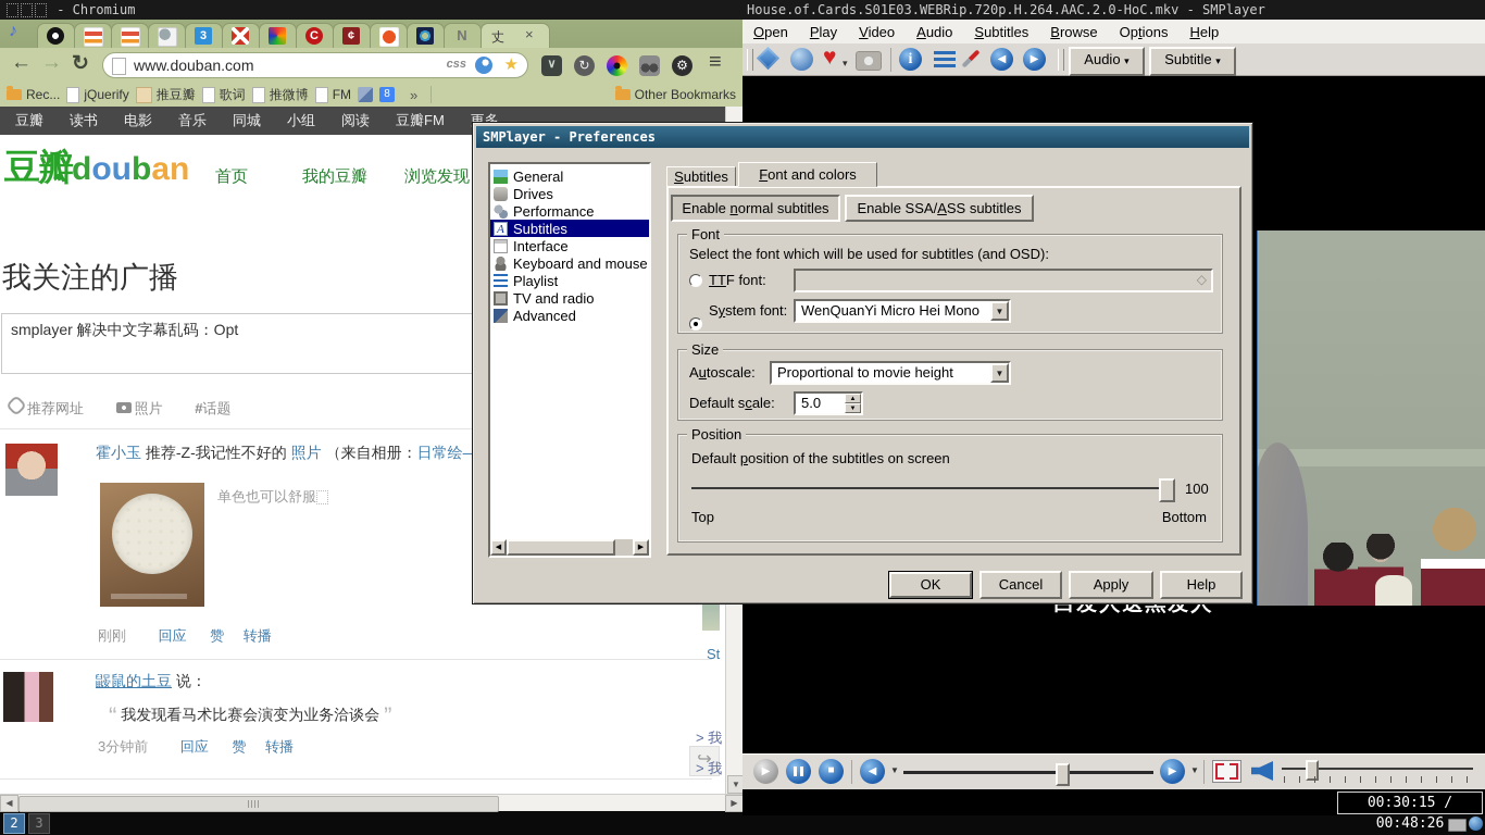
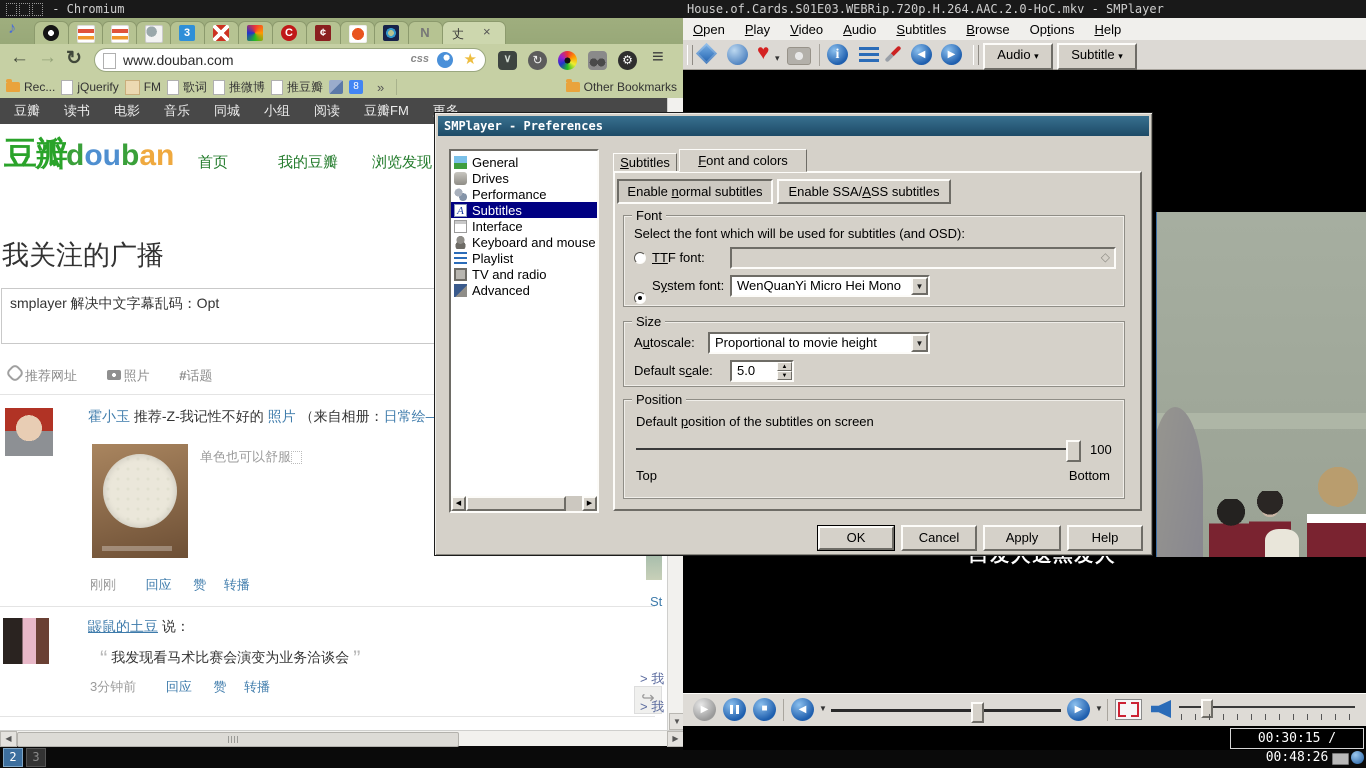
  2
  3
  - Chromium
  ♪
  3
  C
  ¢
  N
  丈
  ×
  ←
  →
  ↻
  www.douban.com
  css
  ★
  ∨
  ↻
  ⚙
  ≡
  Rec...
  jQuerify
- 推豆瓣
+ FM
  歌词
  推微博
- FM
+ 推豆瓣
  8
  »
  Other Bookmarks
  豆瓣
  读书
  电影
  音乐
  同城
  小组
  阅读
  豆瓣FM
  更多
  豆瓣douban
  首页
  我的豆瓣
  浏览发现
  我关注的广播
  smplayer 解决中文字幕乱码：Opt
  推荐网址 照片 #话题
  霍小玉 推荐-Z-我记性不好的 照片 （来自相册：日常绘—
  单色也可以舒服
  刚刚 回应 赞 转播
  鼹鼠的土豆 说：
  “ 我发现看马术比赛会演变为业务洽谈会 ”
  3分钟前 回应 赞 转播
  St
  > 我
  ↪
  > 我
  ▼
  ◀
  ▶
  House.of.Cards.S01E03.WEBRip.720p.H.264.AAC.2.0-HoC.mkv - SMPlayer
  Open
  Play
  Video
  Audio
  Subtitles
  Browse
  Options
  Help
  ♥
  ▾
  i
  ◀
  ▶
  Audio ▾
  Subtitle ▾
  ▶
  ■
  ◀
  ▼
  ▶
  ▼
  00:30:15 / 00:48:26
  SMPlayer - Preferences
  General
  Drives
  Performance
  A
  Subtitles
  Interface
  Keyboard and mouse
  Playlist
  TV and radio
  Advanced
  Subtitles
  Font and colors
  Enable normal subtitles
  Enable SSA/ASS subtitles
  Font
  Select the font which will be used for subtitles (and OSD):
  TTF font:
  ◇
  System font:
  WenQuanYi Micro Hei Mono
  ▼
  Size
  Autoscale:
  Proportional to movie height
  ▼
  Default scale:
  5.0
  Position
  Default position of the subtitles on screen
  100
  Top
  Bottom
  OK
  Cancel
  Apply
  Help
